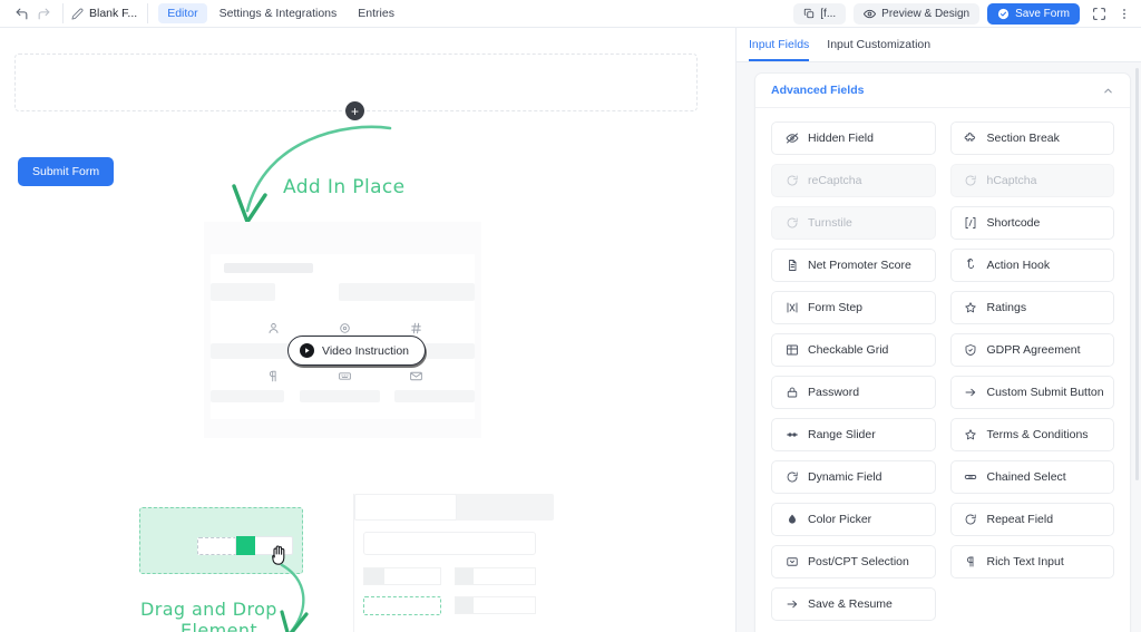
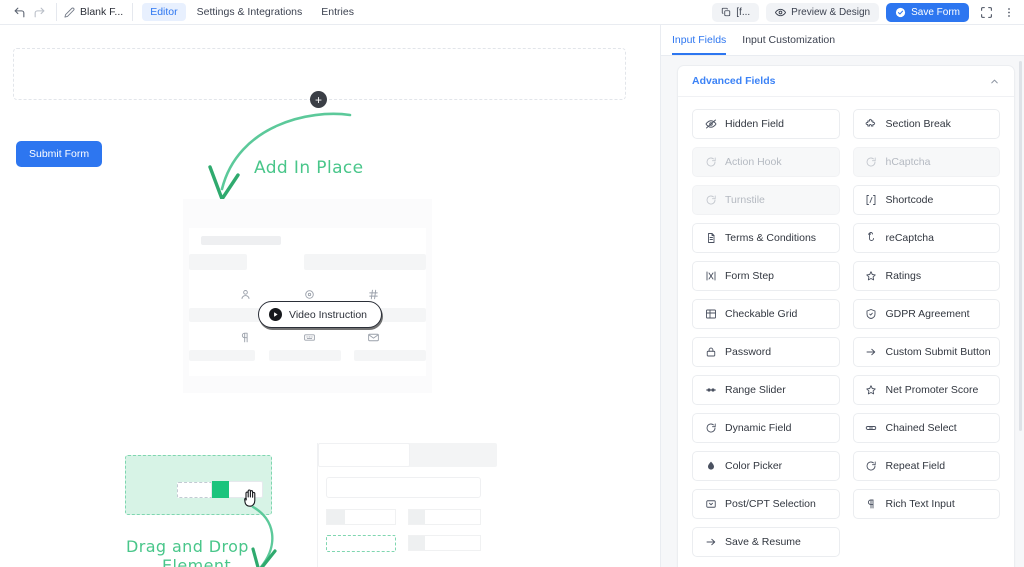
  Blank F...
  Editor
  Settings & Integrations
  Entries
  [f...
  Preview & Design
  Save Form
  +
  Submit Form
  Add In Place
  Video Instruction
  Drag and Drop
  Element
  Input Fields
  Input Customization
  Advanced Fields
  Hidden Field
  Section Break
- reCaptcha
+ Action Hook
  hCaptcha
  Turnstile
  Shortcode
- Net Promoter Score
+ Terms & Conditions
- Action Hook
+ reCaptcha
  Form Step
  Ratings
  Checkable Grid
  GDPR Agreement
  Password
  Custom Submit Button
  Range Slider
- Terms & Conditions
+ Net Promoter Score
  Dynamic Field
  Chained Select
  Color Picker
  Repeat Field
  Post/CPT Selection
  Rich Text Input
  Save & Resume
